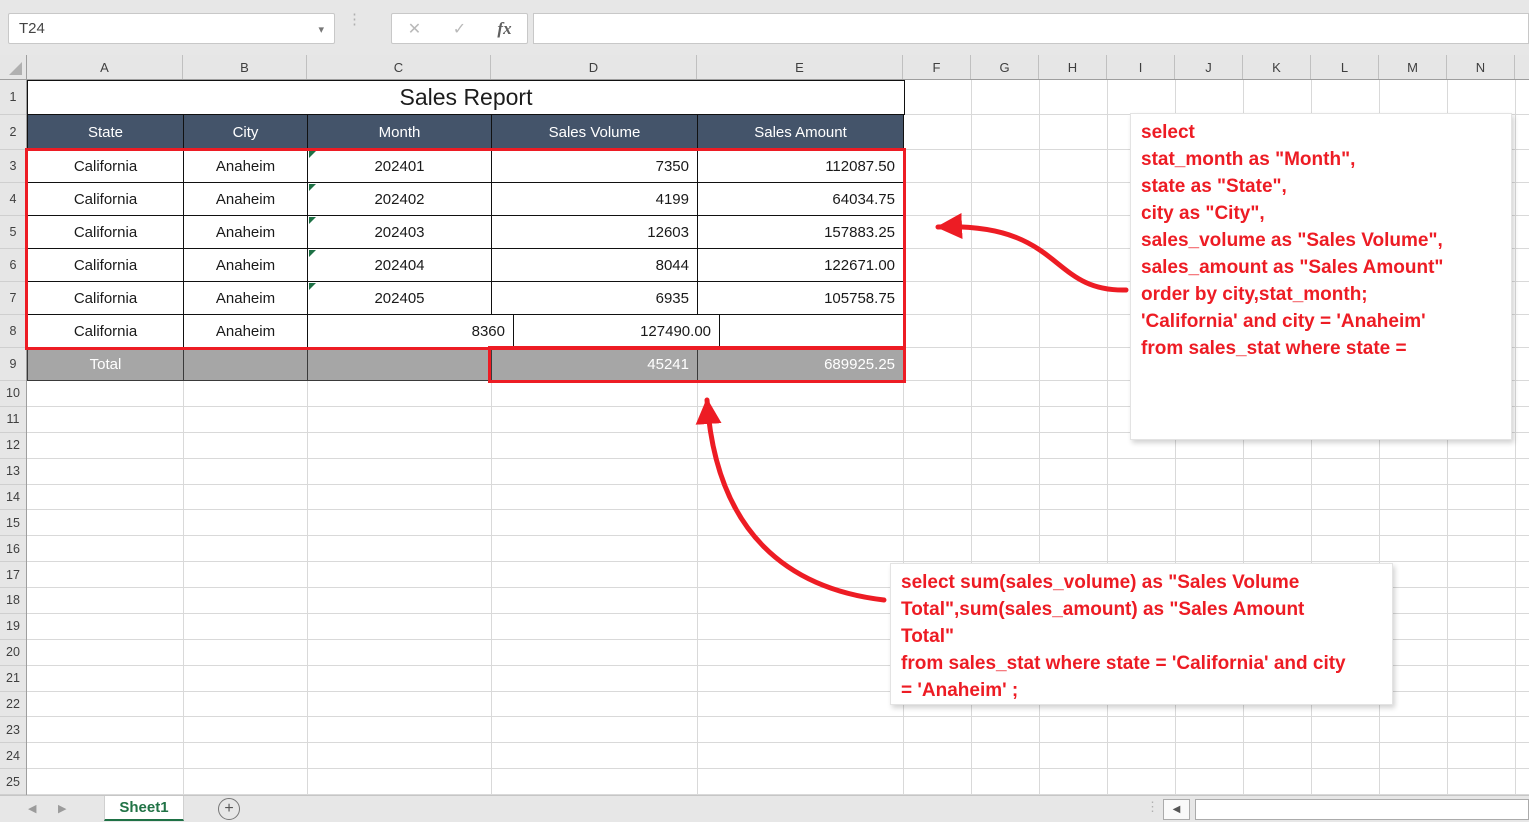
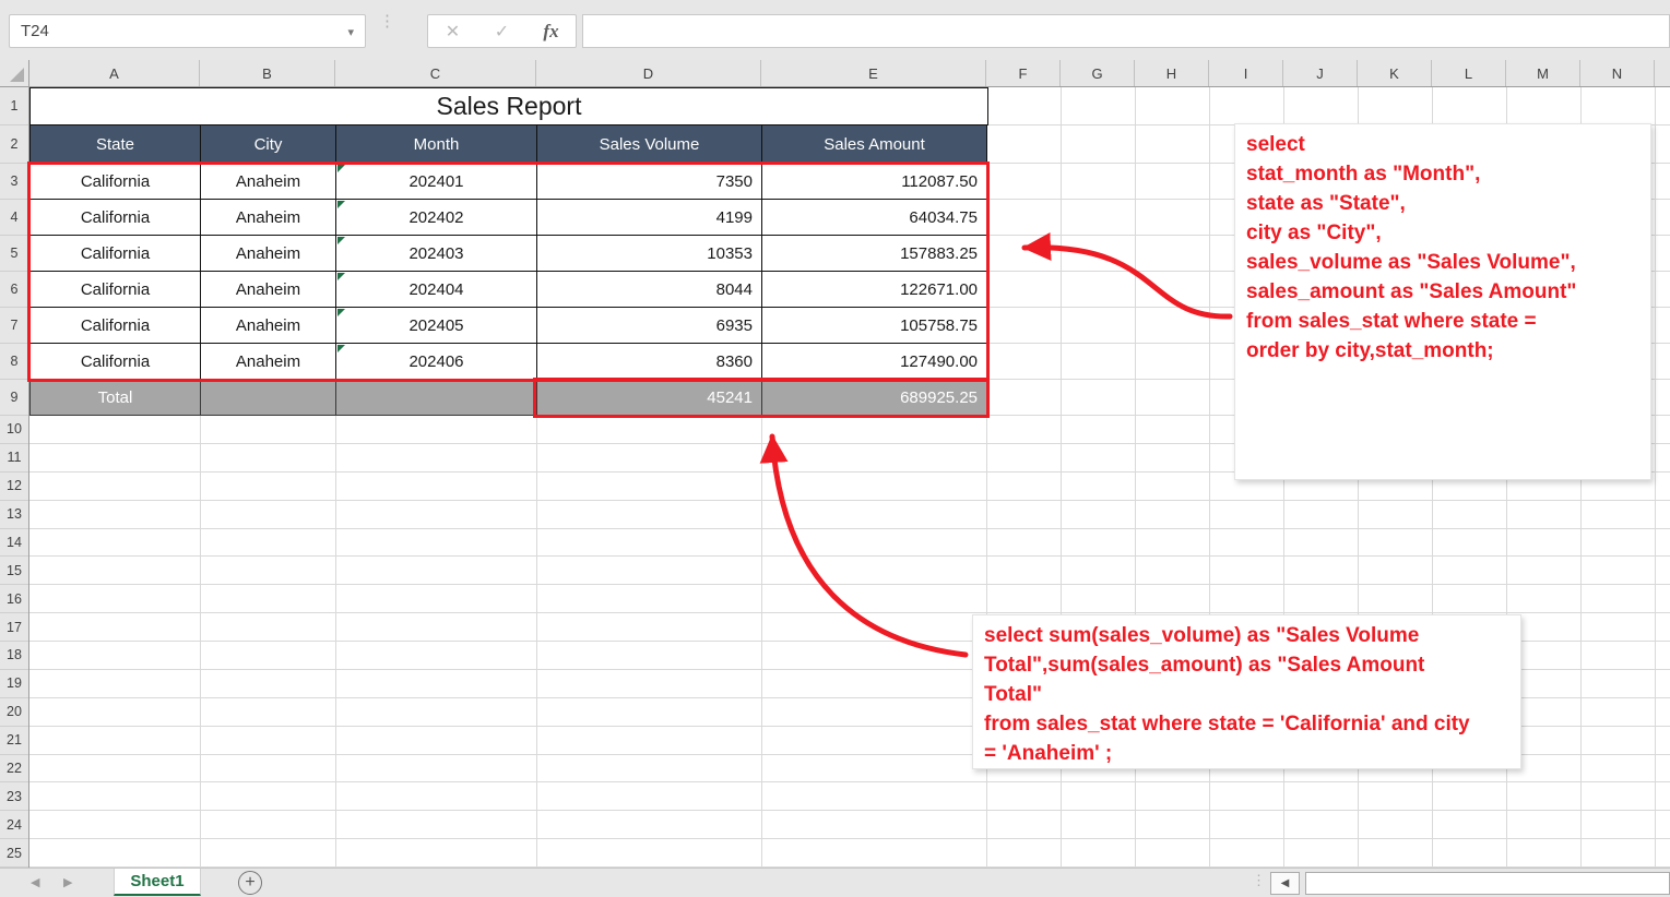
  T24
  ▾
  ⋮
  ✕
  ✓
  fx
  A
  B
  C
  D
  E
  F
  G
  H
  I
  J
  K
  L
  M
  N
  1
  2
  3
  4
  5
  6
  7
  8
  9
  10
  11
  12
  13
  14
  15
  16
  17
  18
  19
  20
  21
  22
  23
  24
  25
  Sales Report
  State
  City
  Month
  Sales Volume
  Sales Amount
  California
  Anaheim
  202401
  7350
  112087.50
  California
  Anaheim
  202402
  4199
  64034.75
  California
  Anaheim
  202403
- 12603
+ 10353
  157883.25
  California
  Anaheim
  202404
  8044
  122671.00
  California
  Anaheim
  202405
  6935
  105758.75
  California
  Anaheim
+ 202406
  8360
  127490.00
  Total
  45241
  689925.25
  select
  stat_month as "Month",
  state as "State",
  city as "City",
  sales_volume as "Sales Volume",
  sales_amount as "Sales Amount"
- order by city,stat_month;
+ from sales_stat where state =
- 'California' and city = 'Anaheim'
- from sales_stat where state =
+ order by city,stat_month;
  select sum(sales_volume) as "Sales Volume
  Total",sum(sales_amount) as "Sales Amount
  Total"
  from sales_stat where state = 'California' and city
  = 'Anaheim' ;
  ◀
  ▶
  Sheet1
  +
  ⋮
  ◀
